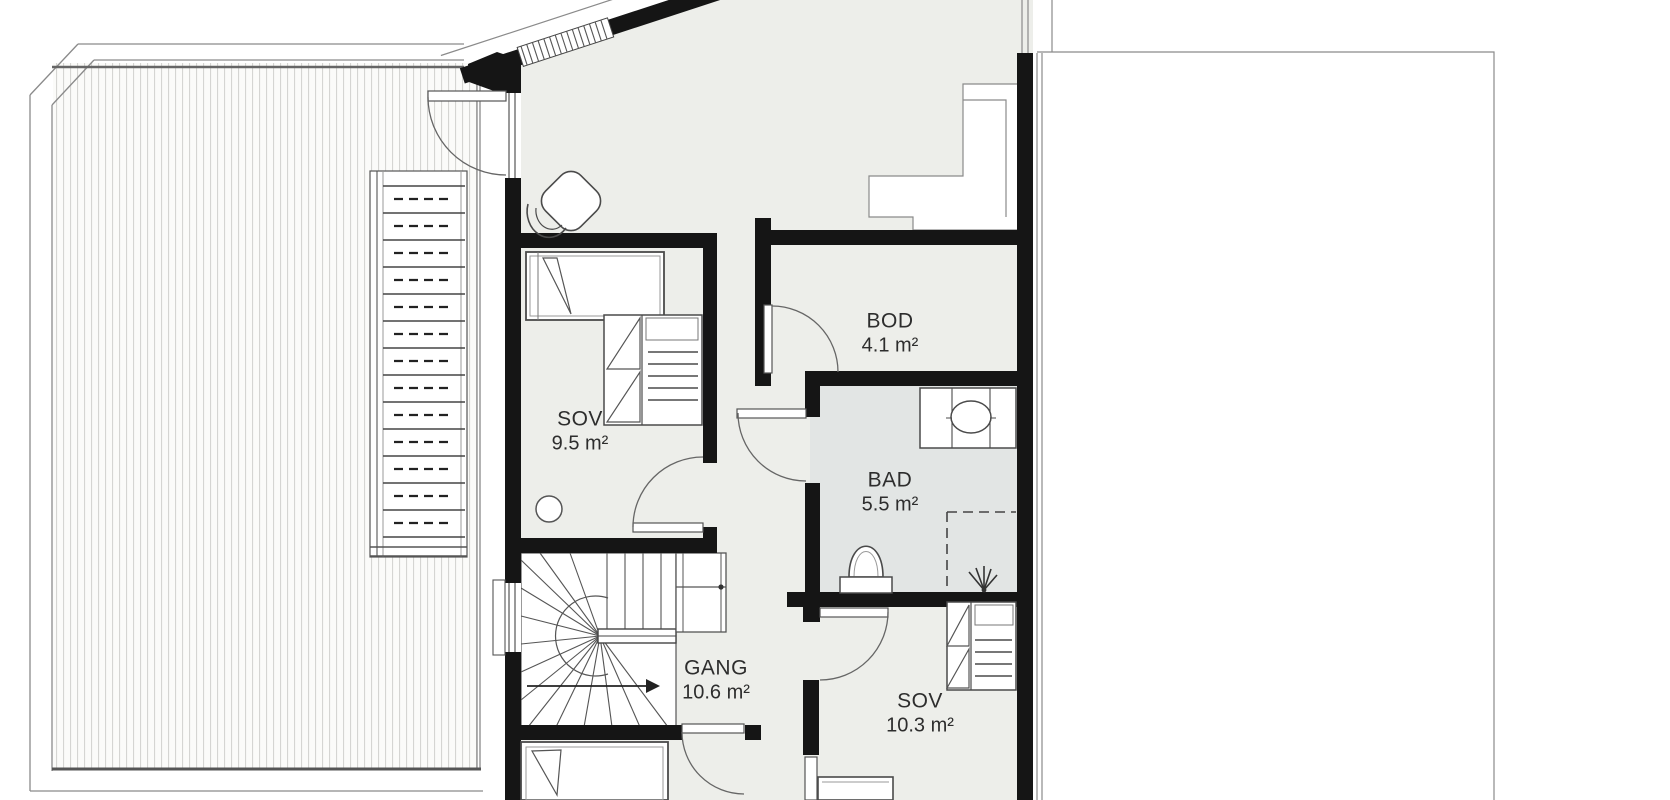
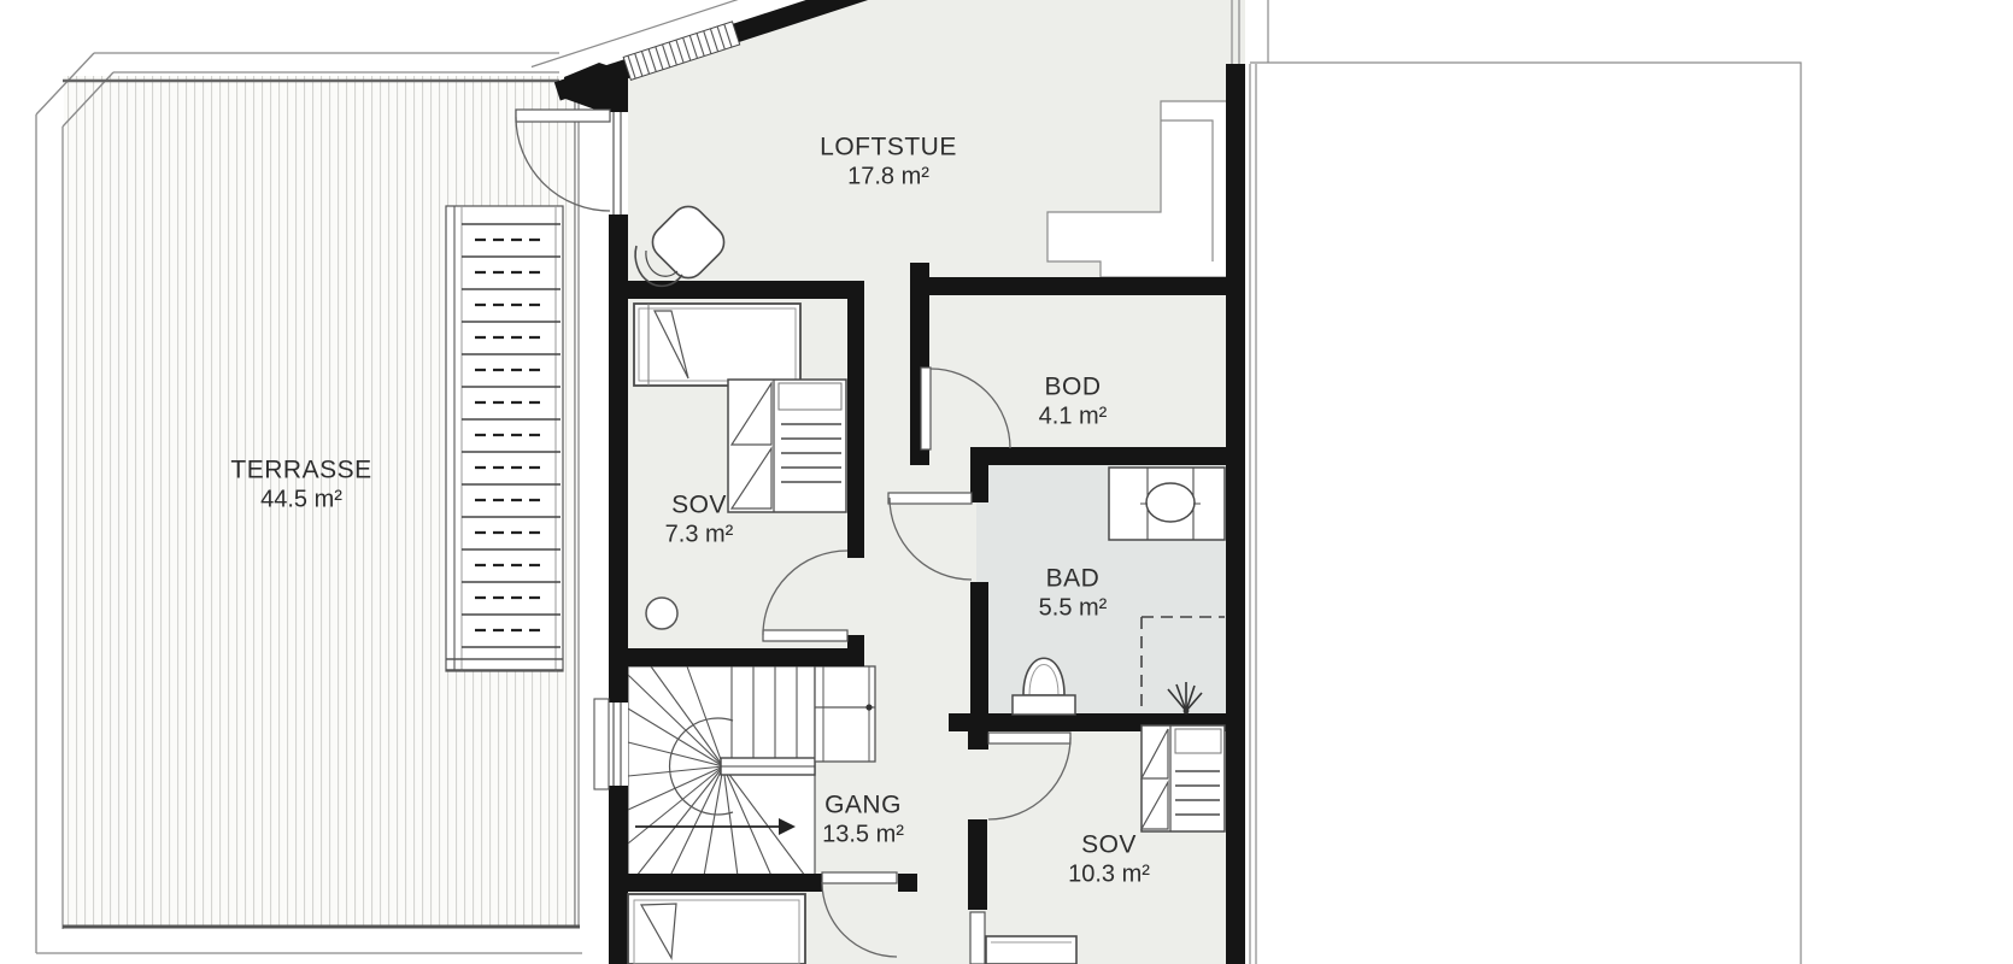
+ LOFTSTUE
+ 17.8 m²
  BOD
  4.1 m²
  SOV
- 9.5 m²
+ 7.3 m²
  BAD
  5.5 m²
  GANG
- 10.6 m²
+ 13.5 m²
  SOV
  10.3 m²
+ TERRASSE
+ 44.5 m²
